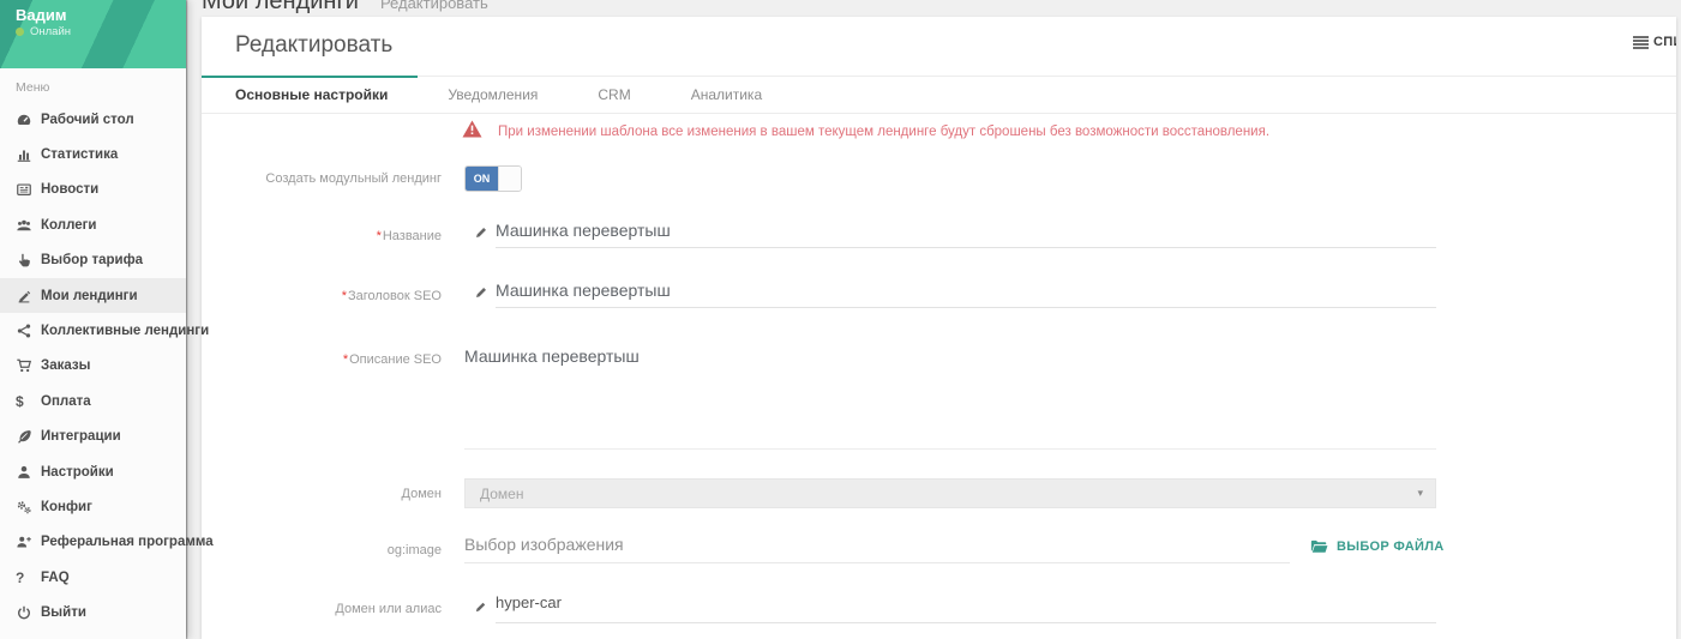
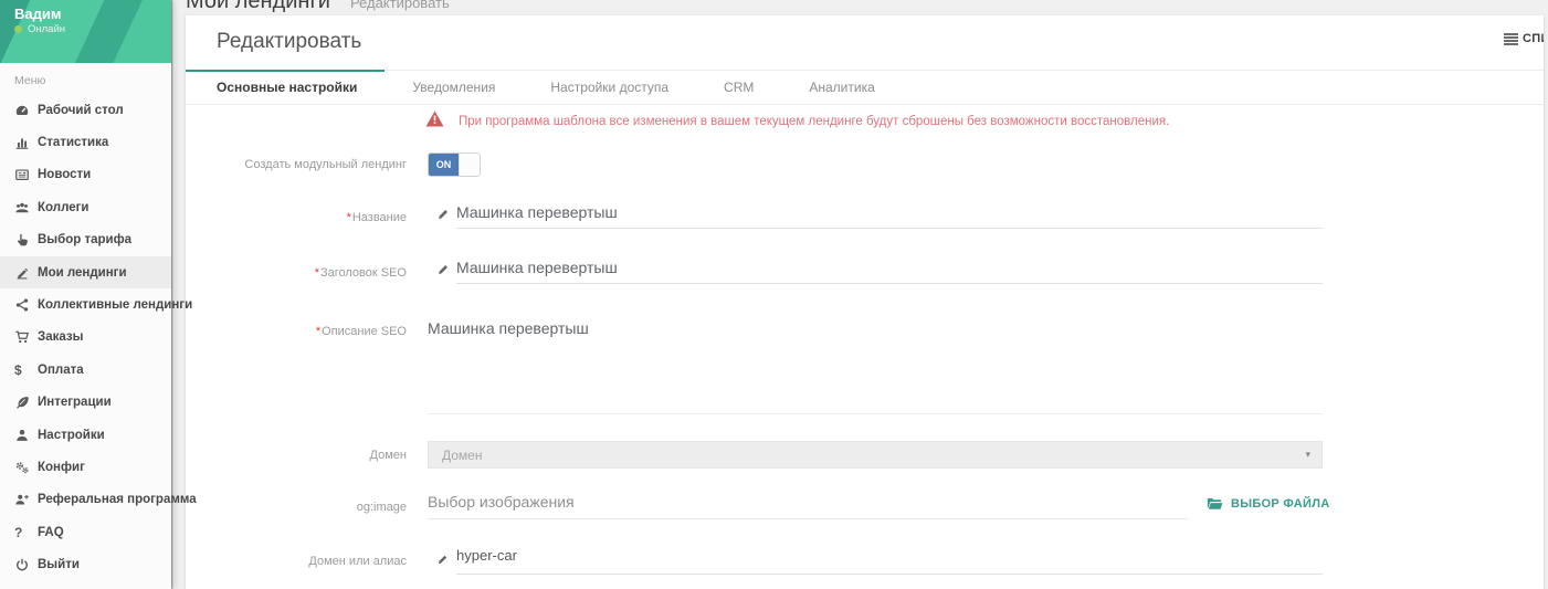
  Вадим
  Онлайн
  Меню
  Рабочий стол
  Статистика
  Новости
  Коллеги
  Выбор тарифа
  Мои лендинги
  Коллективные лендинги
  Заказы
  $
  Оплата
  Интеграции
  Настройки
  Конфиг
  Реферальная программа
  ?
  FAQ
  Выйти
  Мои лендинги Редактировать
  Редактировать
  Основные настройки
  Уведомления
+ Настройки доступа
  CRM
  Аналитика
- При изменении шаблона все изменения в вашем текущем лендинге будут сброшены без возможности восстановления.
+ При программа шаблона все изменения в вашем текущем лендинге будут сброшены без возможности восстановления.
  Создать модульный лендинг
  ON
  *Название
  Машинка перевертыш
  *Заголовок SEO
  Машинка перевертыш
  *Описание SEO
  Машинка перевертыш
  Домен
  Домен
  ▾
  og:image
  Выбор изображения
  ВЫБОР ФАЙЛА
  Домен или алиас
  hyper-car
